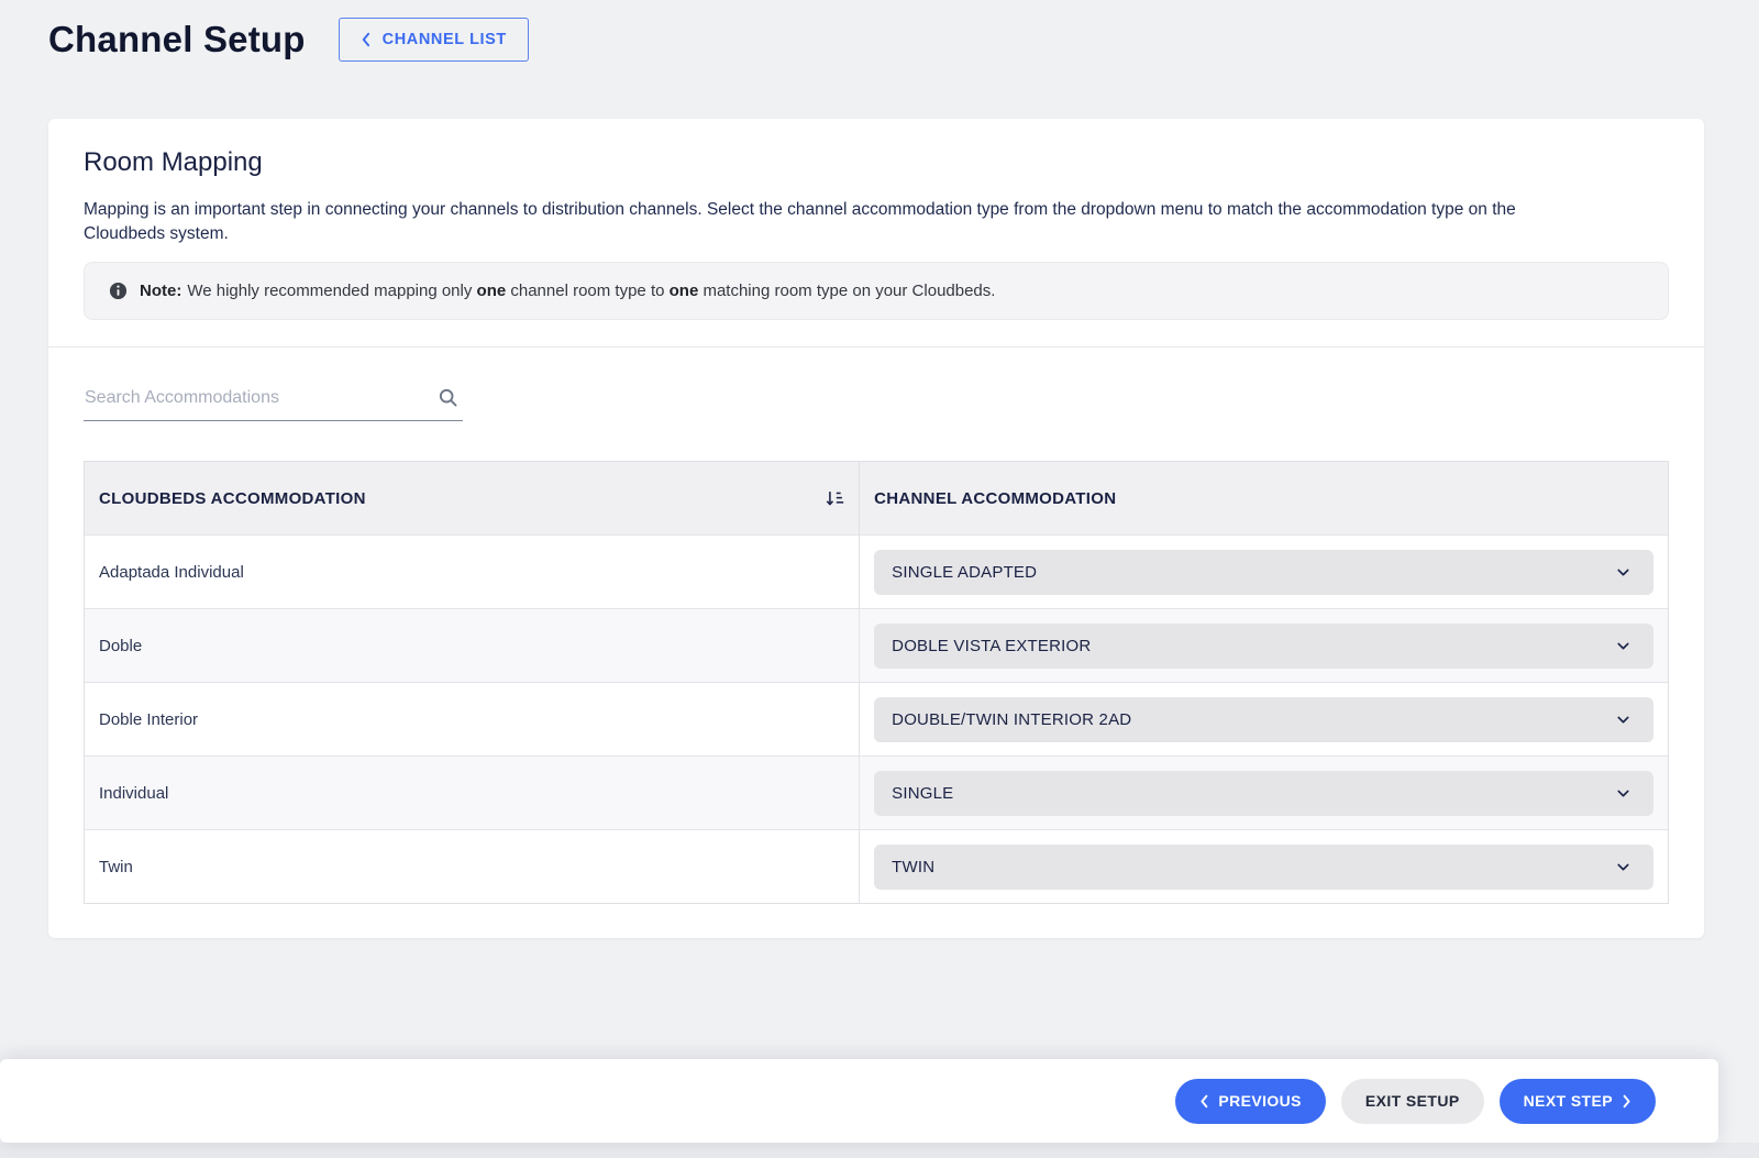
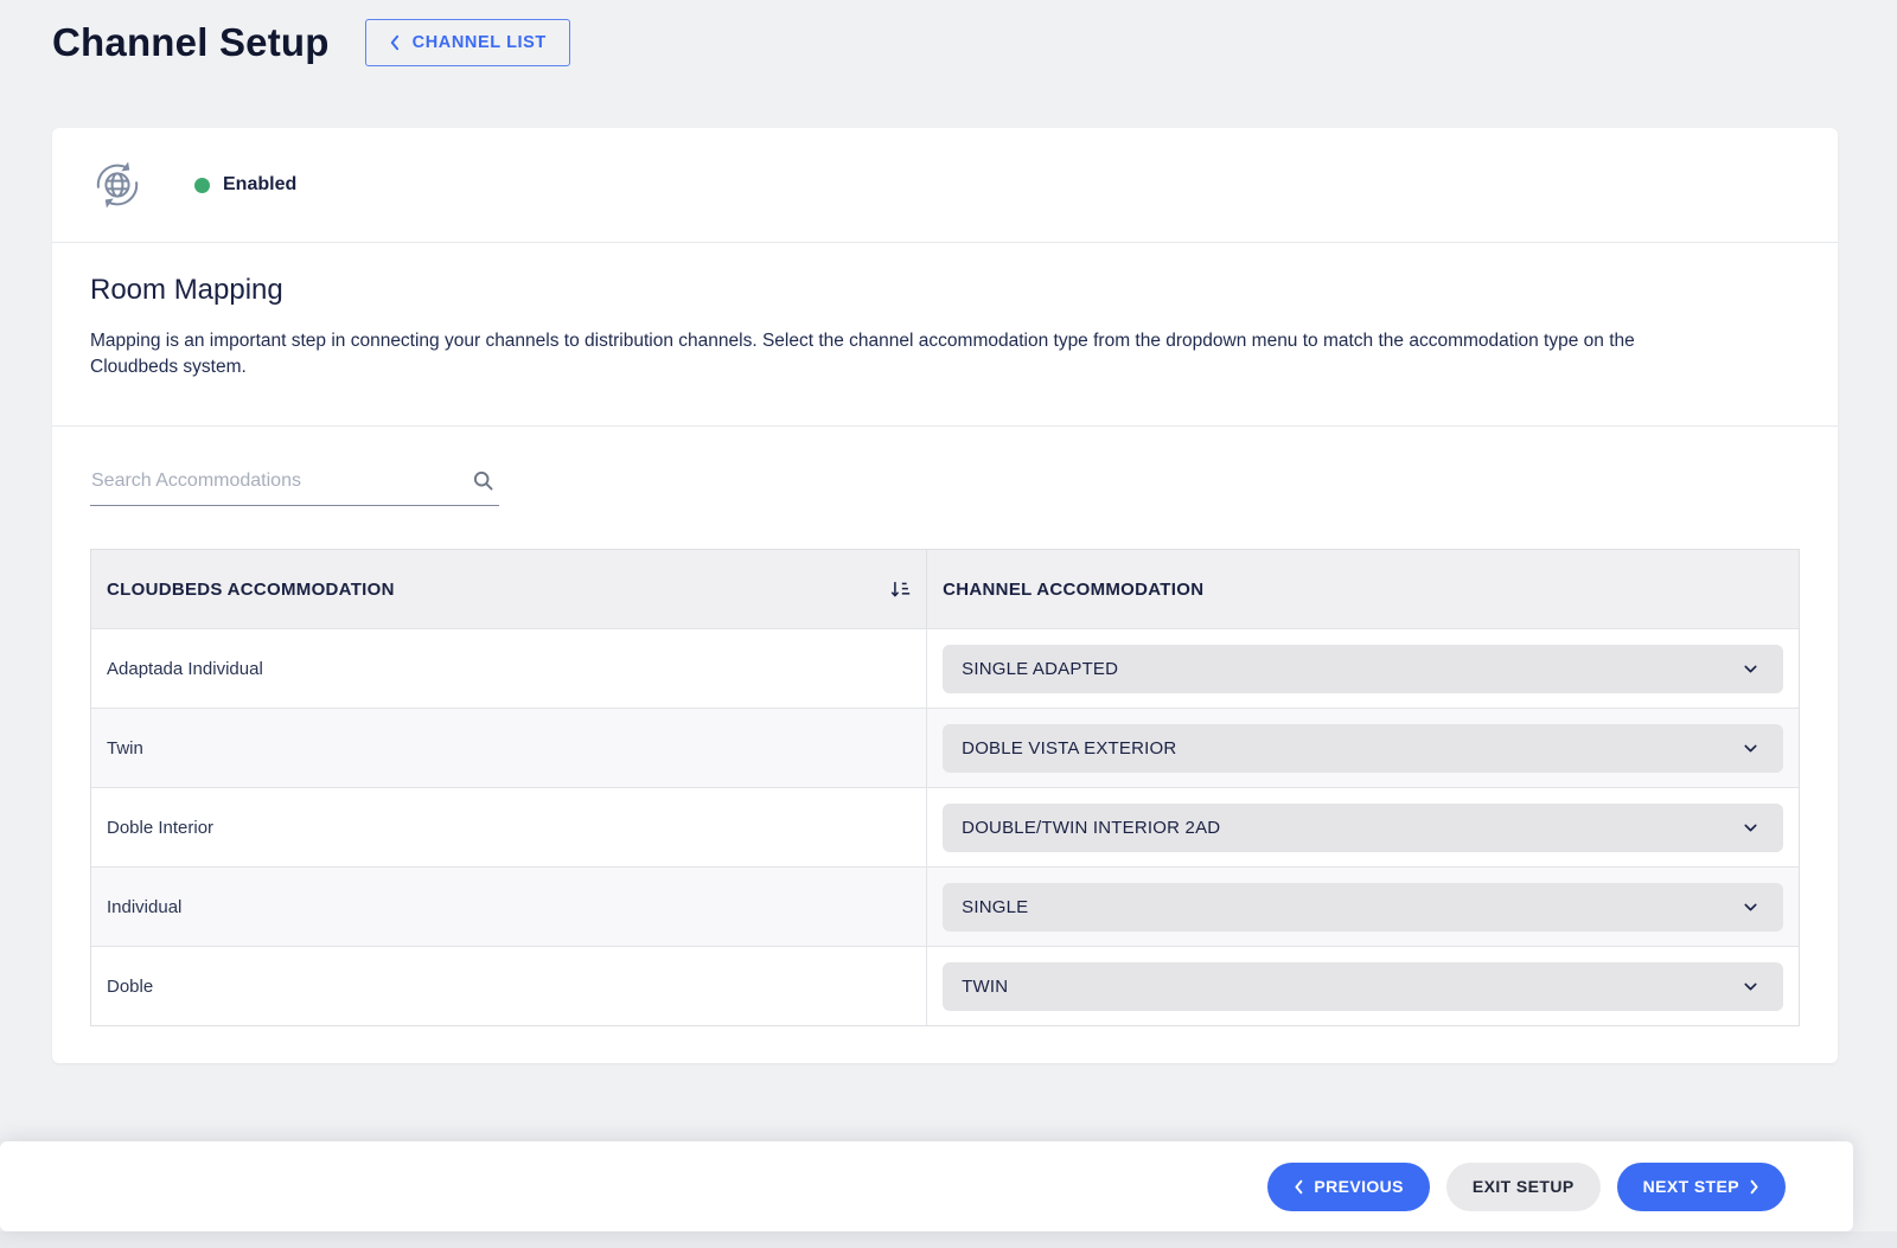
  Channel Setup
  CHANNEL LIST
+ Enabled
  Room Mapping
  Mapping is an important step in connecting your channels to distribution channels. Select the channel accommodation type from the dropdown menu to match the accommodation type on the Cloudbeds system.
- Note: We highly recommended mapping only one channel room type to one matching room type on your Cloudbeds.
  Search Accommodations
  CLOUDBEDS ACCOMMODATION
  CHANNEL ACCOMMODATION
  Adaptada Individual
  SINGLE ADAPTED
- Doble
+ Twin
  DOBLE VISTA EXTERIOR
  Doble Interior
  DOUBLE/TWIN INTERIOR 2AD
  Individual
  SINGLE
- Twin
+ Doble
  TWIN
  PREVIOUS
  EXIT SETUP
  NEXT STEP
